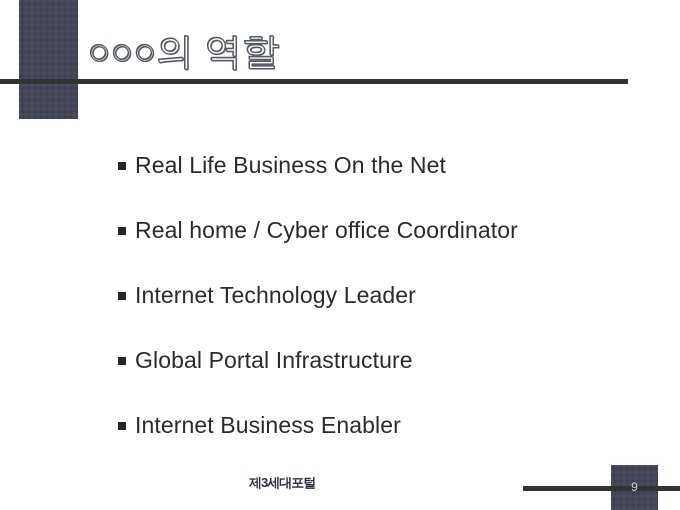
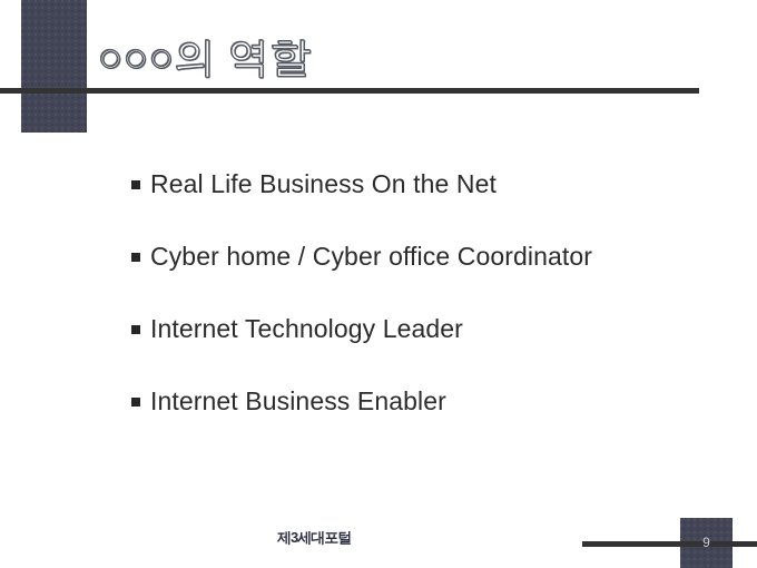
  ○○○의 역할
  Real Life Business On the Net
- Real home / Cyber office Coordinator
+ Cyber home / Cyber office Coordinator
  Internet Technology Leader
- Global Portal Infrastructure
  Internet Business Enabler
  제3세대포털
  9
